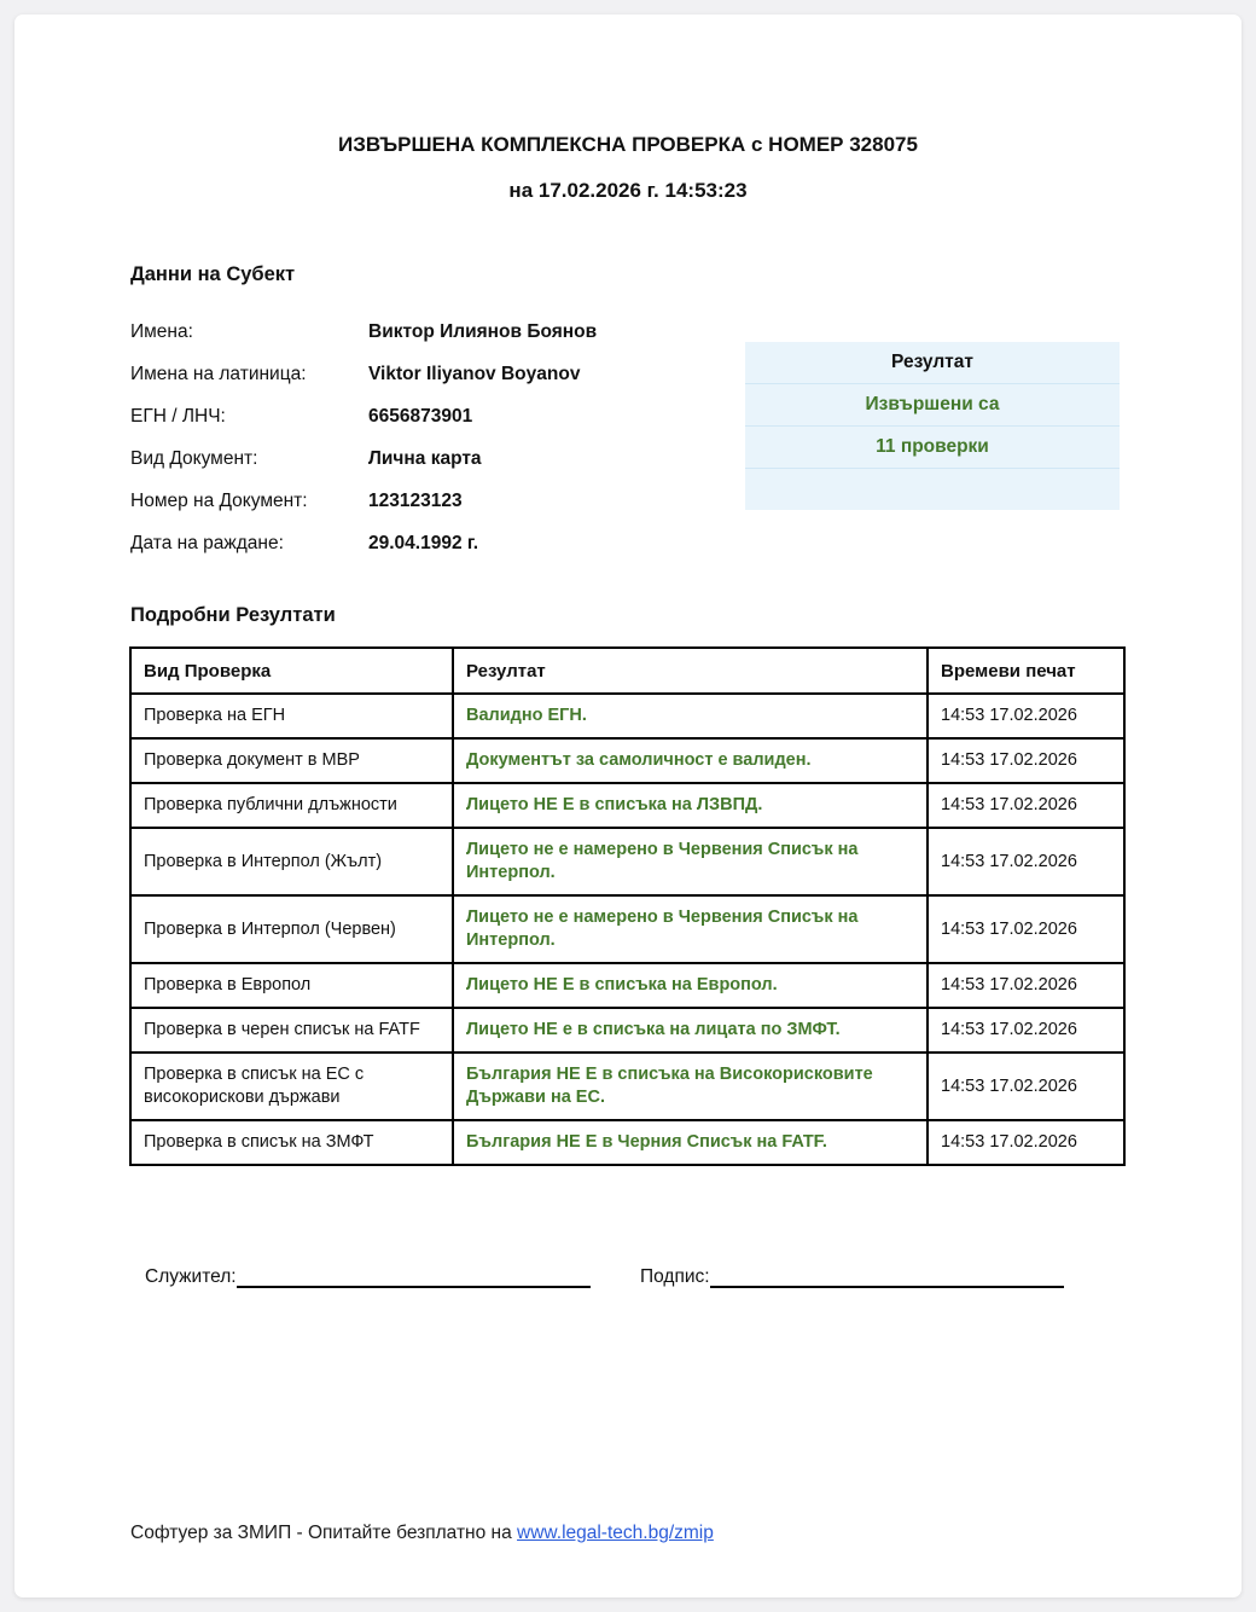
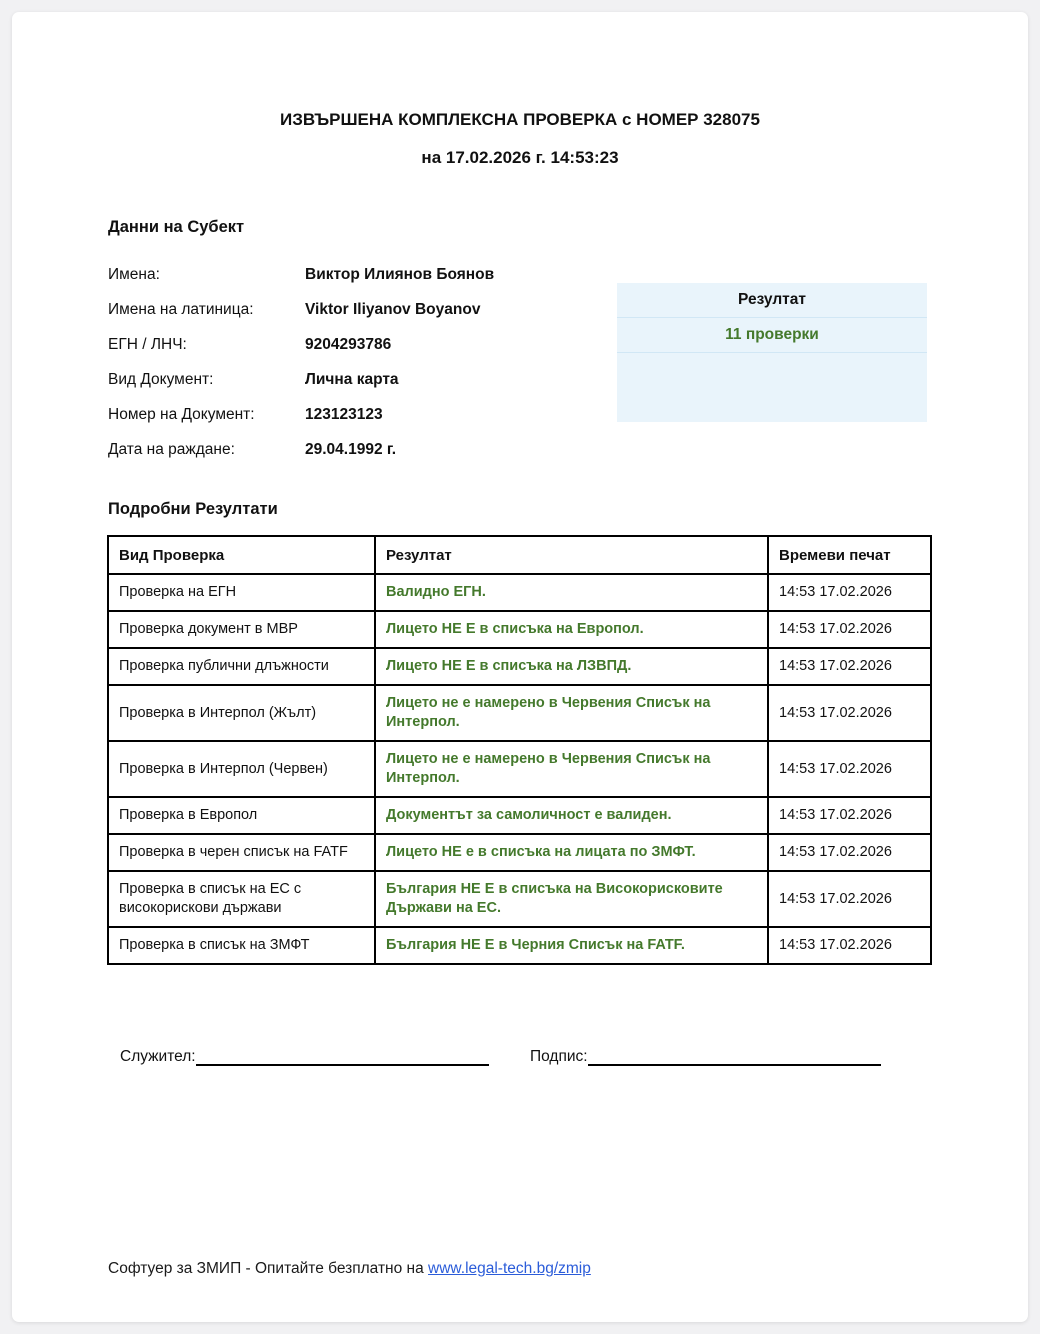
  ИЗВЪРШЕНА КОМПЛЕКСНА ПРОВЕРКА с НОМЕР 328075
  на 17.02.2026 г. 14:53:23
  Данни на Субект
  Имена:
  Виктор Илиянов Боянов
  Имена на латиница:
  Viktor Iliyanov Boyanov
  ЕГН / ЛНЧ:
- 6656873901
+ 9204293786
  Вид Документ:
  Лична карта
  Номер на Документ:
  123123123
  Дата на раждане:
  29.04.1992 г.
  Резултат
- Извършени са
  11 проверки
  Подробни Резултати
  Вид Проверка	Резултат	Времеви печат
  Проверка на ЕГН	Валидно ЕГН.	14:53 17.02.2026
- Проверка документ в МВР	Документът за самоличност е валиден.	14:53 17.02.2026
+ Проверка документ в МВР	Лицето НЕ Е в списъка на Европол.	14:53 17.02.2026
  Проверка публични длъжности	Лицето НЕ Е в списъка на ЛЗВПД.	14:53 17.02.2026
  Проверка в Интерпол (Жълт)	Лицето не е намерено в Червения Списък на Интерпол.	14:53 17.02.2026
  Проверка в Интерпол (Червен)	Лицето не е намерено в Червения Списък на Интерпол.	14:53 17.02.2026
- Проверка в Европол	Лицето НЕ Е в списъка на Европол.	14:53 17.02.2026
+ Проверка в Европол	Документът за самоличност е валиден.	14:53 17.02.2026
  Проверка в черен списък на FATF	Лицето НЕ е в списъка на лицата по ЗМФТ.	14:53 17.02.2026
  Проверка в списък на ЕС с високорискови държави	България НЕ Е в списъка на Високорисковите Държави на ЕС.	14:53 17.02.2026
  Проверка в списък на ЗМФТ	България НЕ Е в Черния Списък на FATF.	14:53 17.02.2026
  Служител:
  Подпис:
  Софтуер за ЗМИП - Опитайте безплатно на www.legal-tech.bg/zmip
